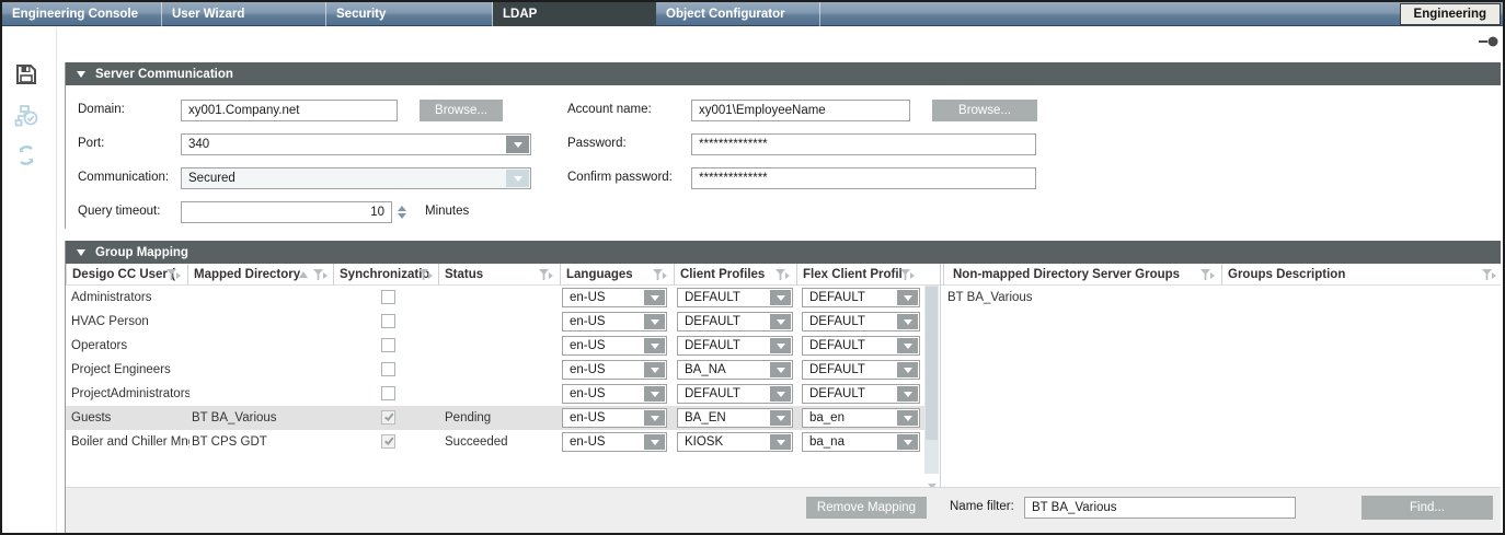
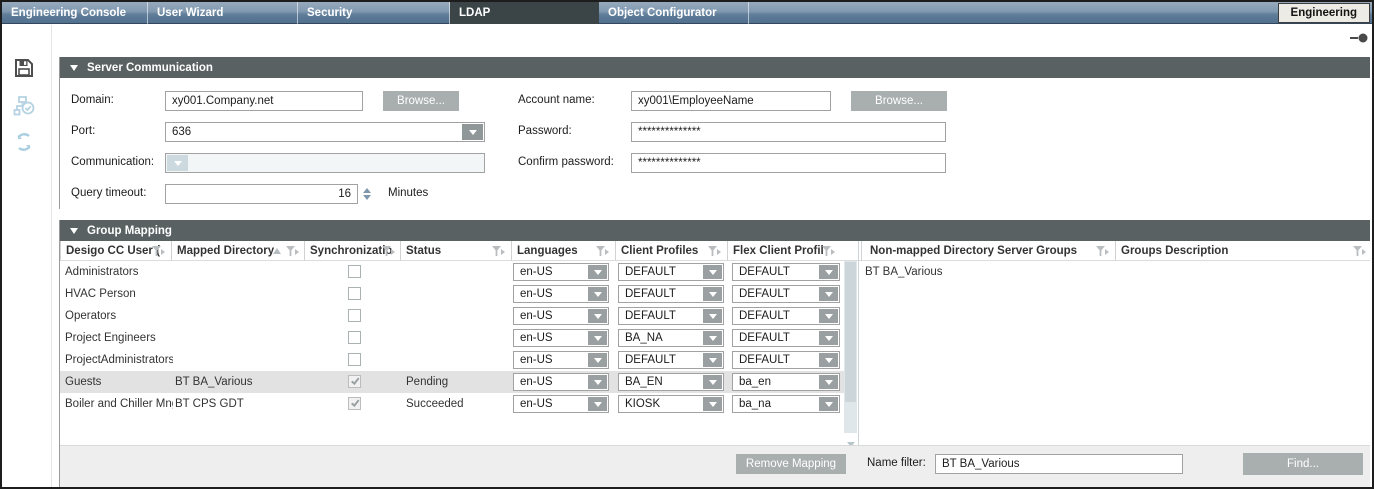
  Engineering Console
  User Wizard
  Security
  LDAP
  Object Configurator
  Engineering
  Server Communication
  Domain:
  xy001.Company.net
  Browse...
  Account name:
  xy001\EmployeeName
  Browse...
  Port:
- 340
+ 636
  Password:
  **************
  Communication:
- Secured
  Confirm password:
  **************
  Query timeout:
- 10
+ 16
  Minutes
  Group Mapping
  Desigo CC User
  Mapped Directory
  Synchronizat
  Status
  Languages
  Client Profiles
  Flex Client Profi
  Non-mapped Directory Server Groups
  Groups Description
  Administrators
  en-US
  DEFAULT
  DEFAULT
  HVAC Person
  en-US
  DEFAULT
  DEFAULT
  Operators
  en-US
  DEFAULT
  DEFAULT
  Project Engineers
  en-US
  BA_NA
  DEFAULT
  ProjectAdministrators
  en-US
  DEFAULT
  DEFAULT
  Guests
  BT BA_Various
  Pending
  en-US
  BA_EN
  ba_en
  Boiler and Chiller Mn
  BT CPS GDT
  Succeeded
  en-US
  KIOSK
  ba_na
  BT BA_Various
  Remove Mapping
  Name filter:
  BT BA_Various
  Find...
